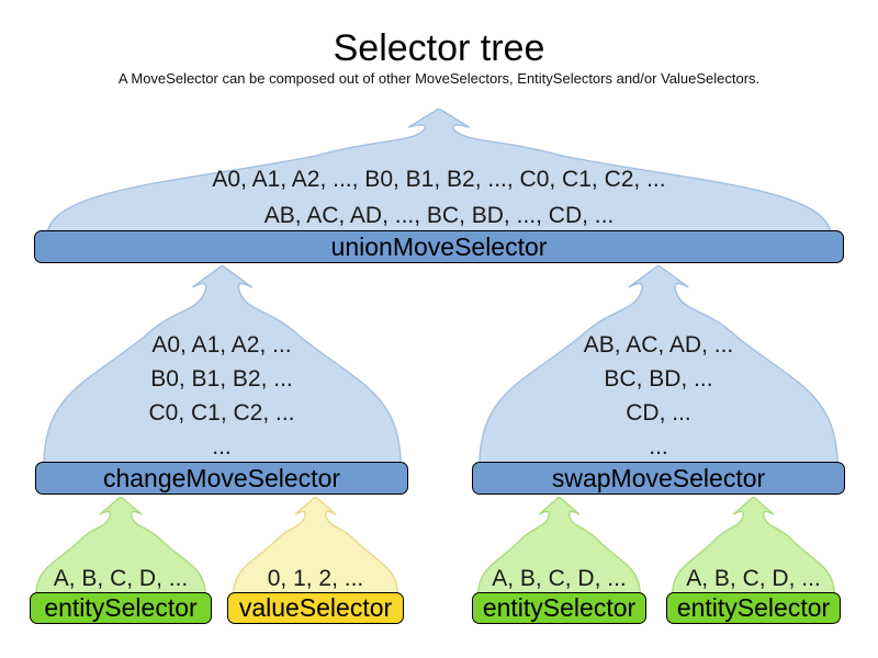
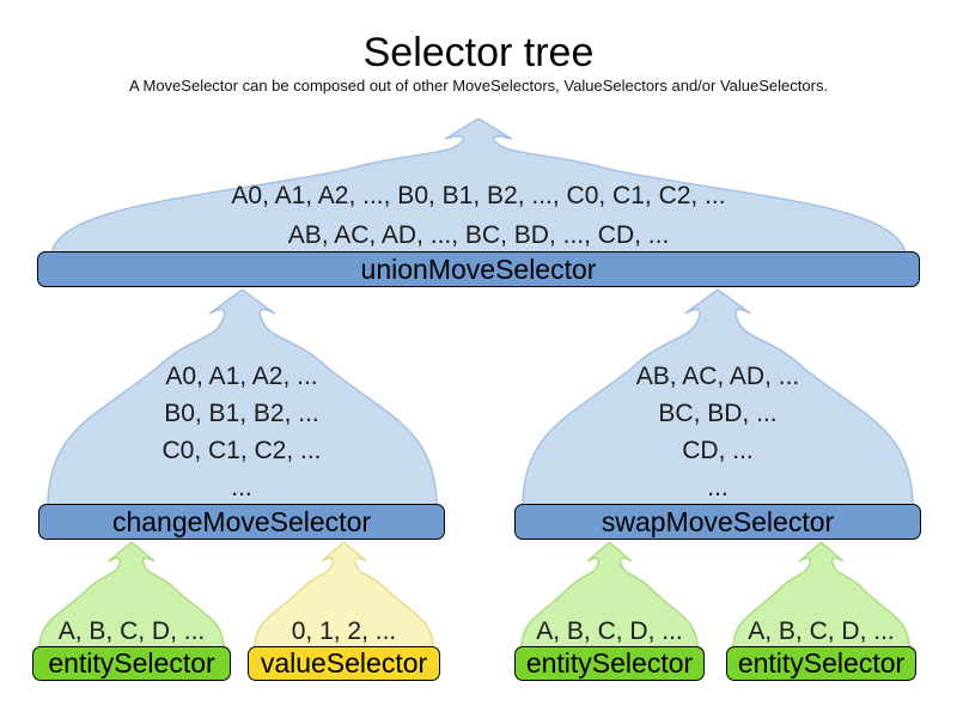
  Selector tree
- A MoveSelector can be composed out of other MoveSelectors, EntitySelectors and/or ValueSelectors.
+ A MoveSelector can be composed out of other MoveSelectors, ValueSelectors and/or ValueSelectors.
  A0, A1, A2, ..., B0, B1, B2, ..., C0, C1, C2, ...
  AB, AC, AD, ..., BC, BD, ..., CD, ...
  unionMoveSelector
  A0, A1, A2, ...
  B0, B1, B2, ...
  C0, C1, C2, ...
  ...
  changeMoveSelector
  AB, AC, AD, ...
  BC, BD, ...
  CD, ...
  ...
  swapMoveSelector
  A, B, C, D, ...
  entitySelector
  0, 1, 2, ...
  valueSelector
  A, B, C, D, ...
  entitySelector
  A, B, C, D, ...
  entitySelector
